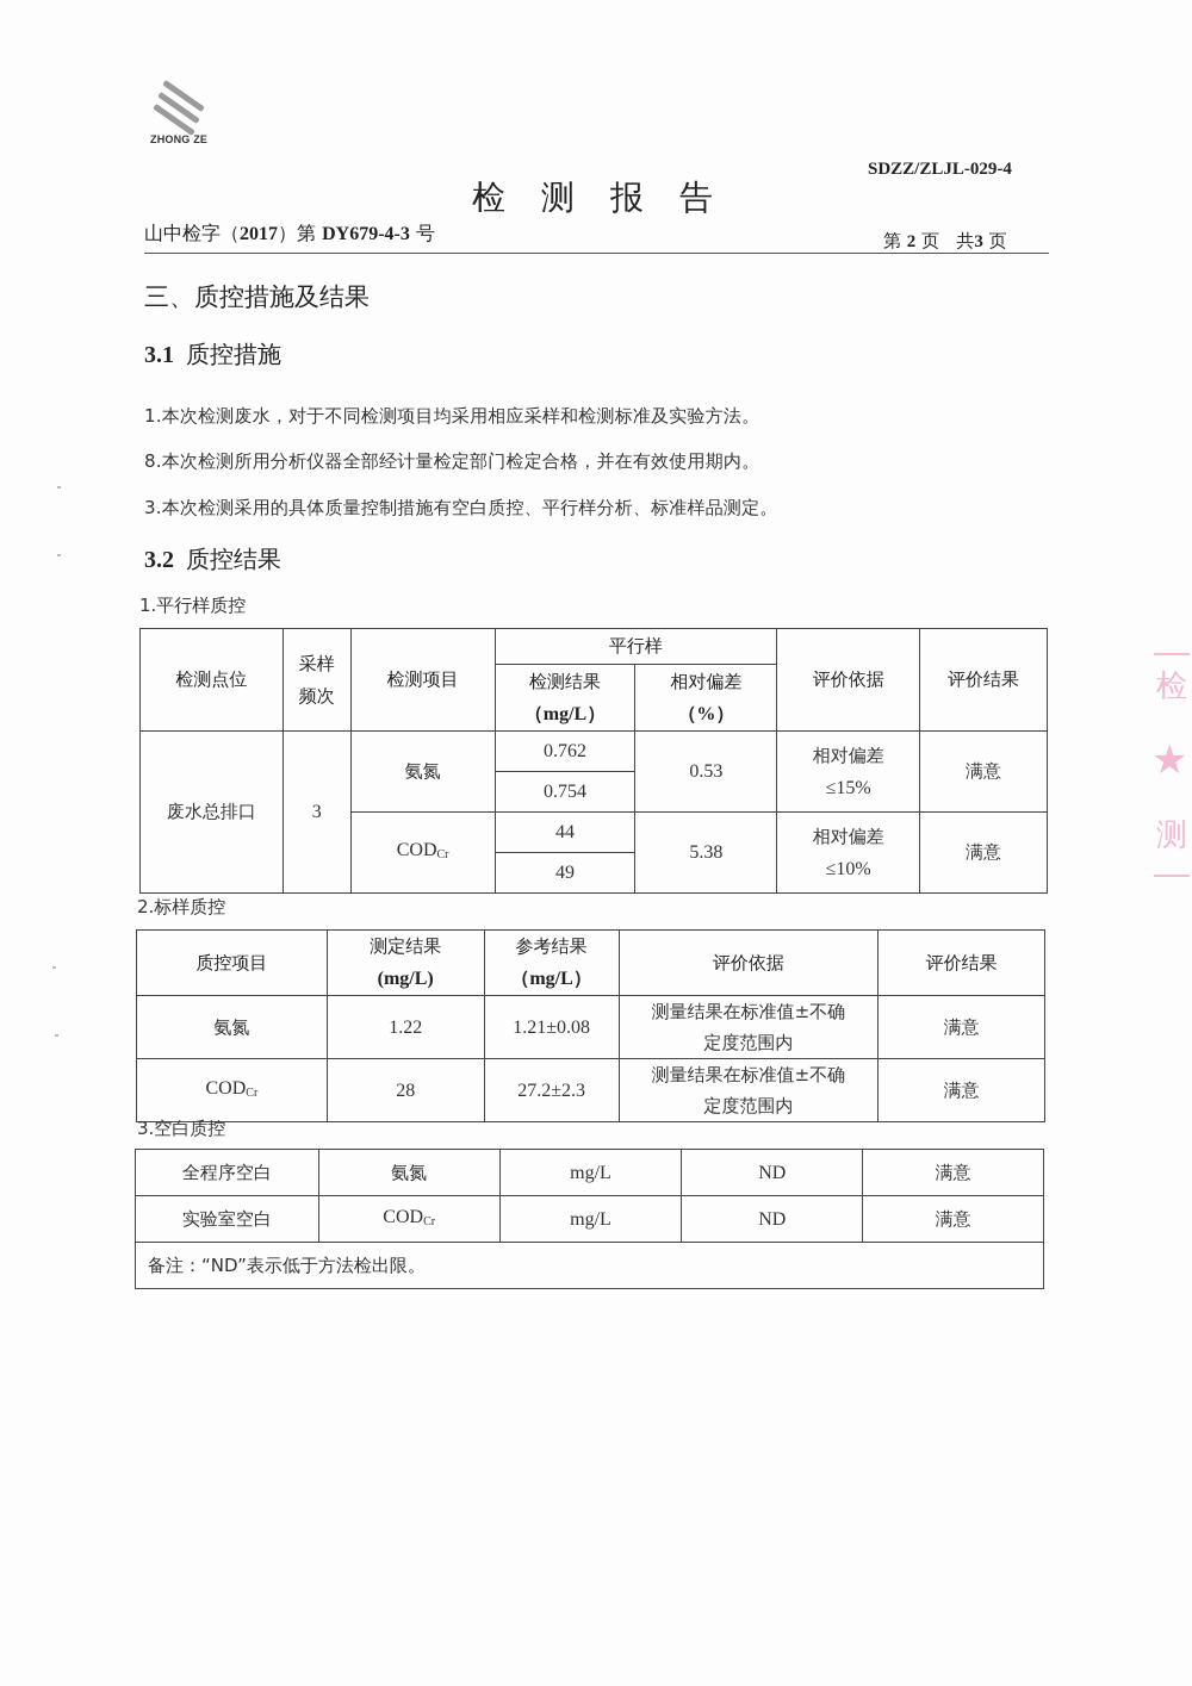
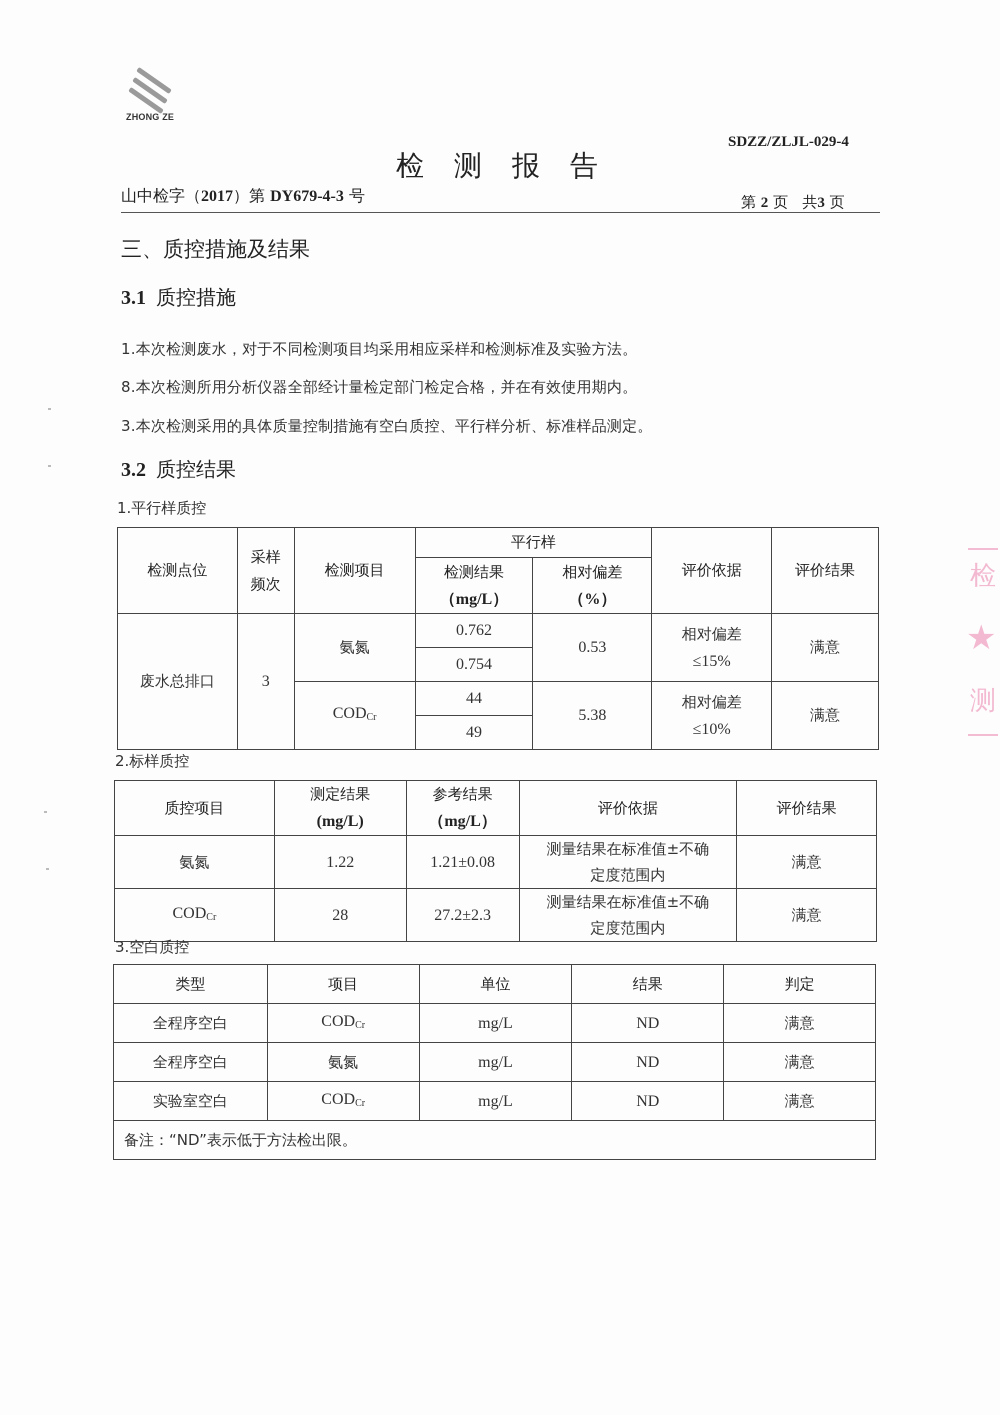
  ZHONG ZE
  SDZZ/ZLJL-029-4
  检测报告
  山中检字（2017）第 DY679-4-3 号
  第 2 页 共3 页
  三、质控措施及结果
  3.1 质控措施
  1.本次检测废水，对于不同检测项目均采用相应采样和检测标准及实验方法。
  8.本次检测所用分析仪器全部经计量检定部门检定合格，并在有效使用期内。
  3.本次检测采用的具体质量控制措施有空白质控、平行样分析、标准样品测定。
  3.2 质控结果
  1.平行样质控
  检测点位	采样频次	检测项目	平行样	评价依据	评价结果
  检测结果（mg/L）	相对偏差（%）
  废水总排口	3	氨氮	0.762	0.53	相对偏差≤15%	满意
  0.754
  CODCr	44	5.38	相对偏差≤10%	满意
  49
  2.标样质控
  质控项目	测定结果(mg/L)	参考结果（mg/L）	评价依据	评价结果
  氨氮	1.22	1.21±0.08	测量结果在标准值±不确定度范围内	满意
  CODCr	28	27.2±2.3	测量结果在标准值±不确定度范围内	满意
  3.空白质控
+ 类型	项目	单位	结果	判定
+ 全程序空白	CODCr	mg/L	ND	满意
  全程序空白	氨氮	mg/L	ND	满意
  实验室空白	CODCr	mg/L	ND	满意
  备注：“ND”表示低于方法检出限。
  检
  ★
  测
